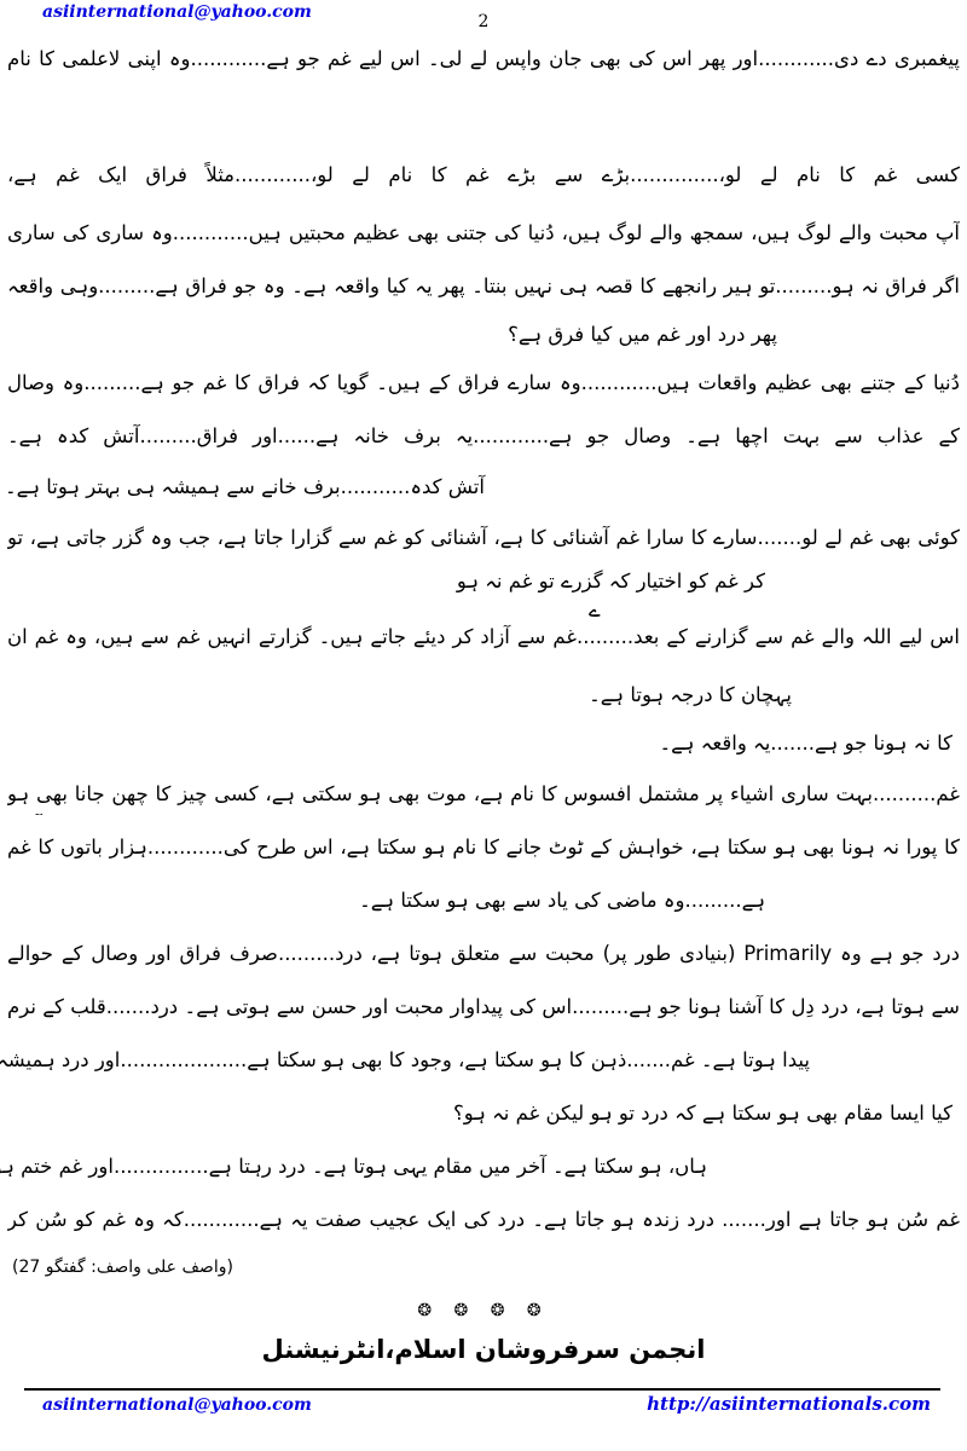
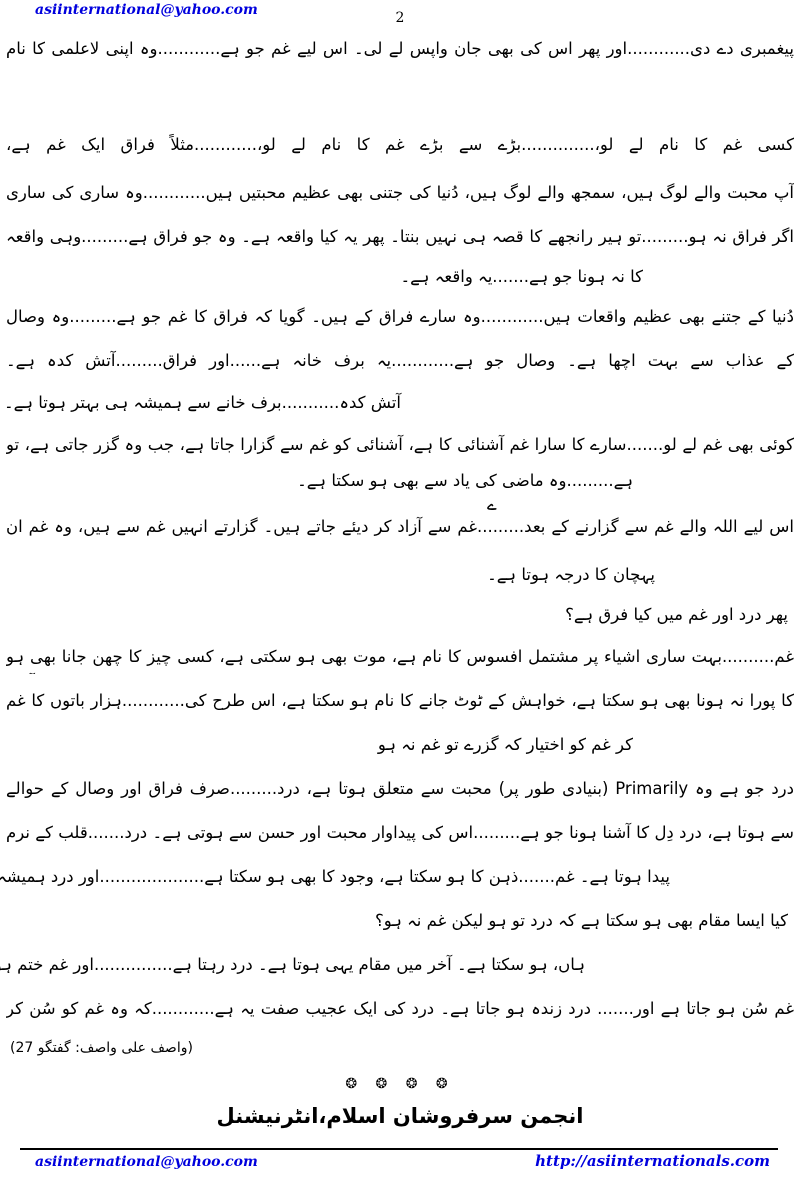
  asiinternational@yahoo.com
  2
  پیغمبری دے دی............اور پھر اس کی بھی جان واپس لے لی۔ اس لیے غم جو ہے............وہ اپنی لاعلمی کا نام
  کسی غم کا نام لے لو،..............بڑے سے بڑے غم کا نام لے لو،............مثلاً فراق ایک غم ہے،
  آپ محبت والے لوگ ہیں، سمجھ والے لوگ ہیں، دُنیا کی جتنی بھی عظیم محبتیں ہیں............وہ ساری کی ساری
  اگر فراق نہ ہو.........تو ہیر رانجھے کا قصہ ہی نہیں بنتا۔ پھر یہ کیا واقعہ ہے۔ وہ جو فراق ہے.........وہی واقعہ
- پھر درد اور غم میں کیا فرق ہے؟
+ کا نہ ہونا جو ہے.......یہ واقعہ ہے۔
  دُنیا کے جتنے بھی عظیم واقعات ہیں............وہ سارے فراق کے ہیں۔ گویا کہ فراق کا غم جو ہے.........وہ وصال
  کے عذاب سے بہت اچھا ہے۔ وصال جو ہے............یہ برف خانہ ہے......اور فراق.........آتش کدہ ہے۔
  آتش کدہ...........برف خانے سے ہمیشہ ہی بہتر ہوتا ہے۔
  کوئی بھی غم لے لو.......سارے کا سارا غم آشنائی کا ہے، آشنائی کو غم سے گزارا جاتا ہے، جب وہ گزر جاتی ہے، تو
- کر غم کو اختیار کہ گزرے تو غم نہ ہو
+ ہے.........وہ ماضی کی یاد سے بھی ہو سکتا ہے۔
  ے
  اس لیے اللہ والے غم سے گزارنے کے بعد.........غم سے آزاد کر دیئے جاتے ہیں۔ گزارتے انہیں غم سے ہیں، وہ غم ان
  پہچان کا درجہ ہوتا ہے۔
- کا نہ ہونا جو ہے.......یہ واقعہ ہے۔
+ پھر درد اور غم میں کیا فرق ہے؟
  غم..........بہت ساری اشیاء پر مشتمل افسوس کا نام ہے، موت بھی ہو سکتی ہے، کسی چیز کا چھن جانا بھی ہو
  کا پورا نہ ہونا بھی ہو سکتا ہے، خواہش کے ٹوٹ جانے کا نام ہو سکتا ہے، اس طرح کی............ہزار باتوں کا غم
- ہے.........وہ ماضی کی یاد سے بھی ہو سکتا ہے۔
+ کر غم کو اختیار کہ گزرے تو غم نہ ہو
  درد جو ہے وہ Primarily (بنیادی طور پر) محبت سے متعلق ہوتا ہے، درد.........صرف فراق اور وصال کے حوالے
  سے ہوتا ہے، درد دِل کا آشنا ہونا جو ہے.........اس کی پیداوار محبت اور حسن سے ہوتی ہے۔ درد.......قلب کے نرم
  پیدا ہوتا ہے۔ غم.......ذہن کا ہو سکتا ہے، وجود کا بھی ہو سکتا ہے....................اور درد ہمیشہ
  کیا ایسا مقام بھی ہو سکتا ہے کہ درد تو ہو لیکن غم نہ ہو؟
  ہاں، ہو سکتا ہے۔ آخر میں مقام یہی ہوتا ہے۔ درد رہتا ہے...............اور غم ختم ہ
  غم سُن ہو جاتا ہے اور....... درد زندہ ہو جاتا ہے۔ درد کی ایک عجیب صفت یہ ہے............کہ وہ غم کو سُن کر
  (واصف علی واصف: گفتگو 27)
  ❂ ❂ ❂ ❂
  انجمن سرفروشان اسلام،انٹرنیشنل
  asiinternational@yahoo.com
  http://asiinternationals.com
